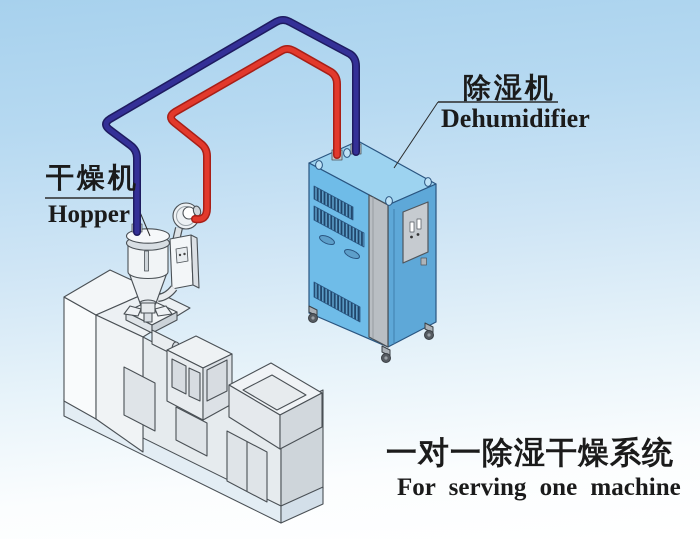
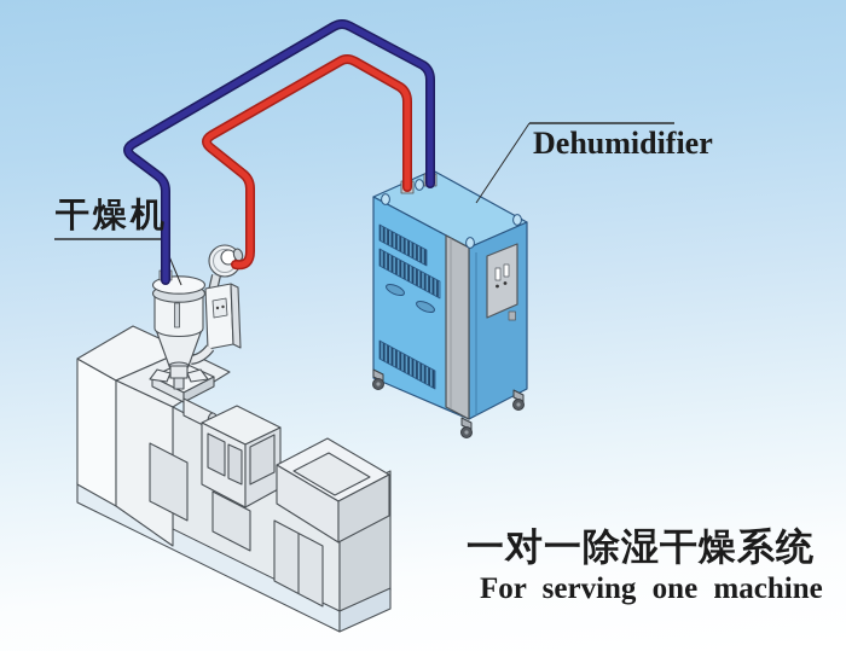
  干燥机
- Hopper
- 除湿机
  Dehumidifier
  一对一除湿干燥系统
  For serving one machine
